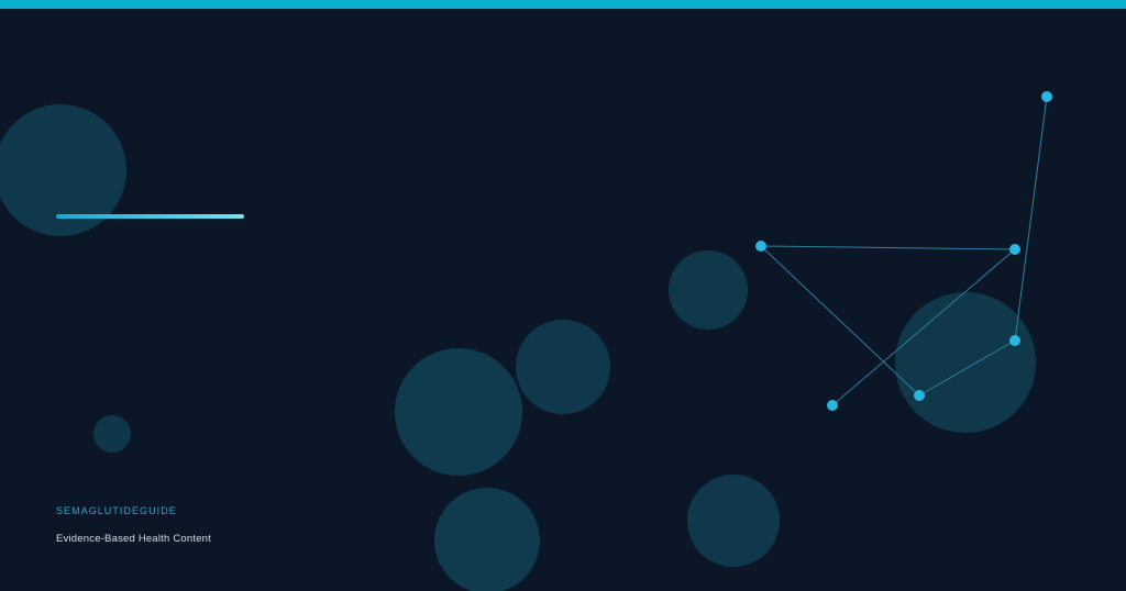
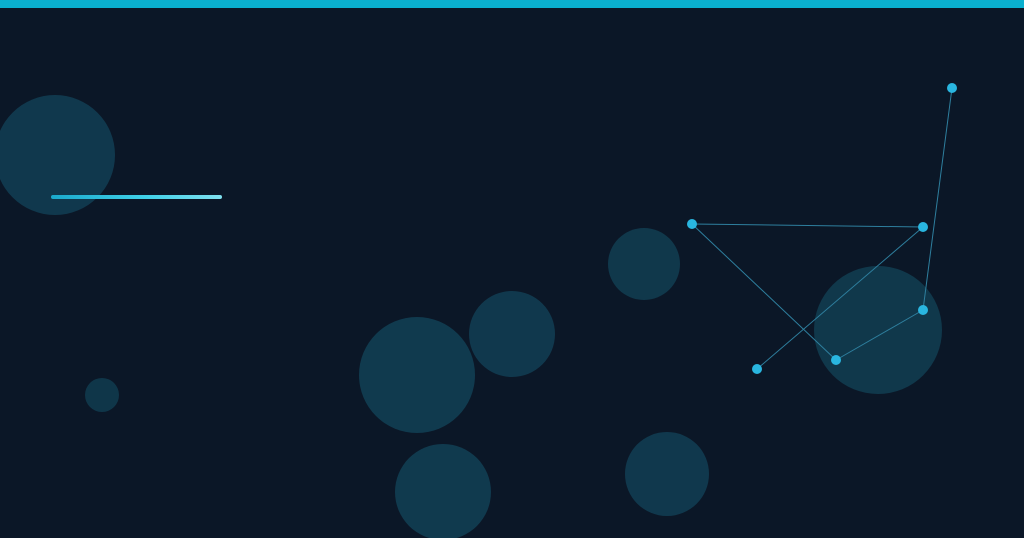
- SEMAGLUTIDEGUIDE
- Evidence-Based Health Content
